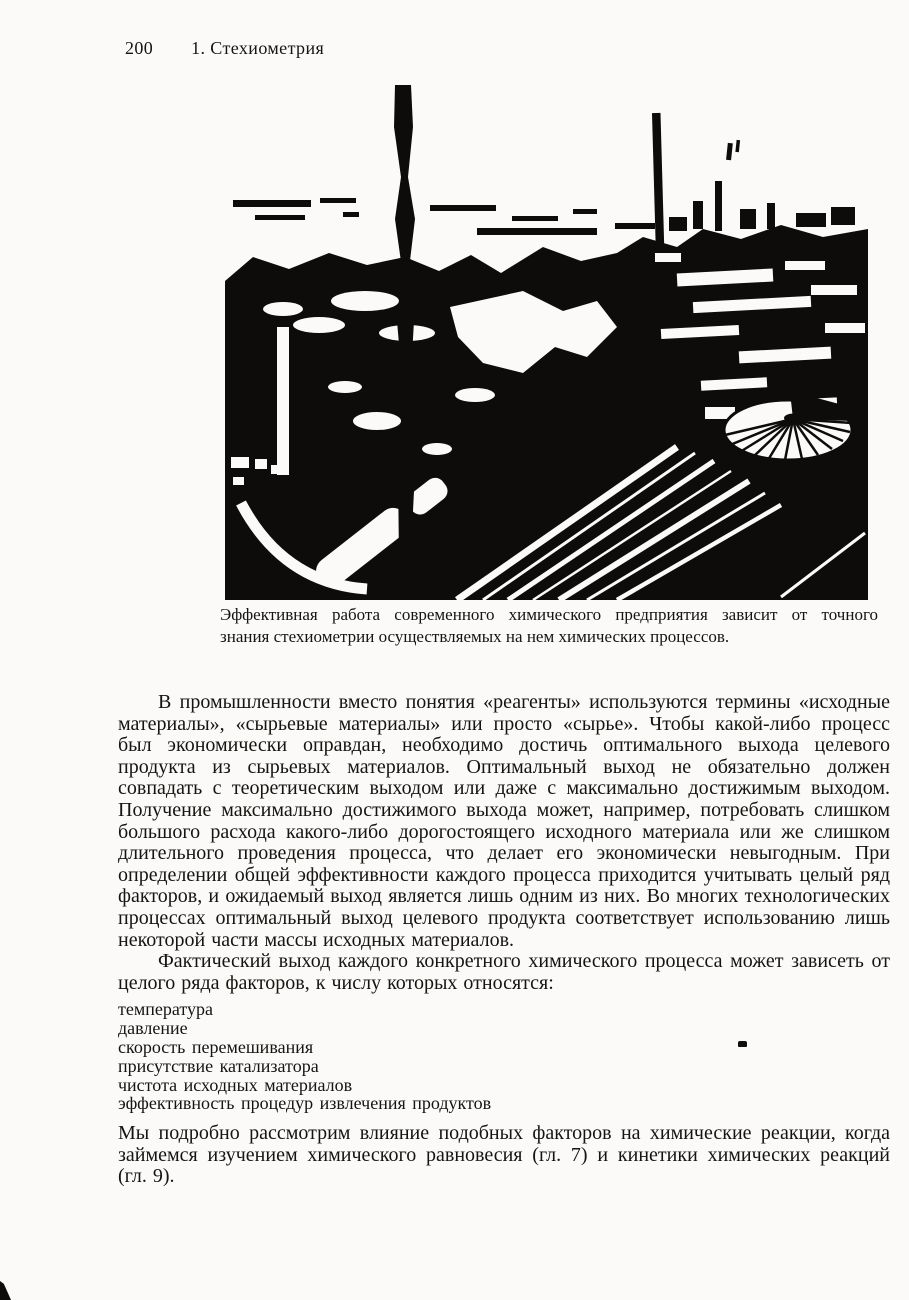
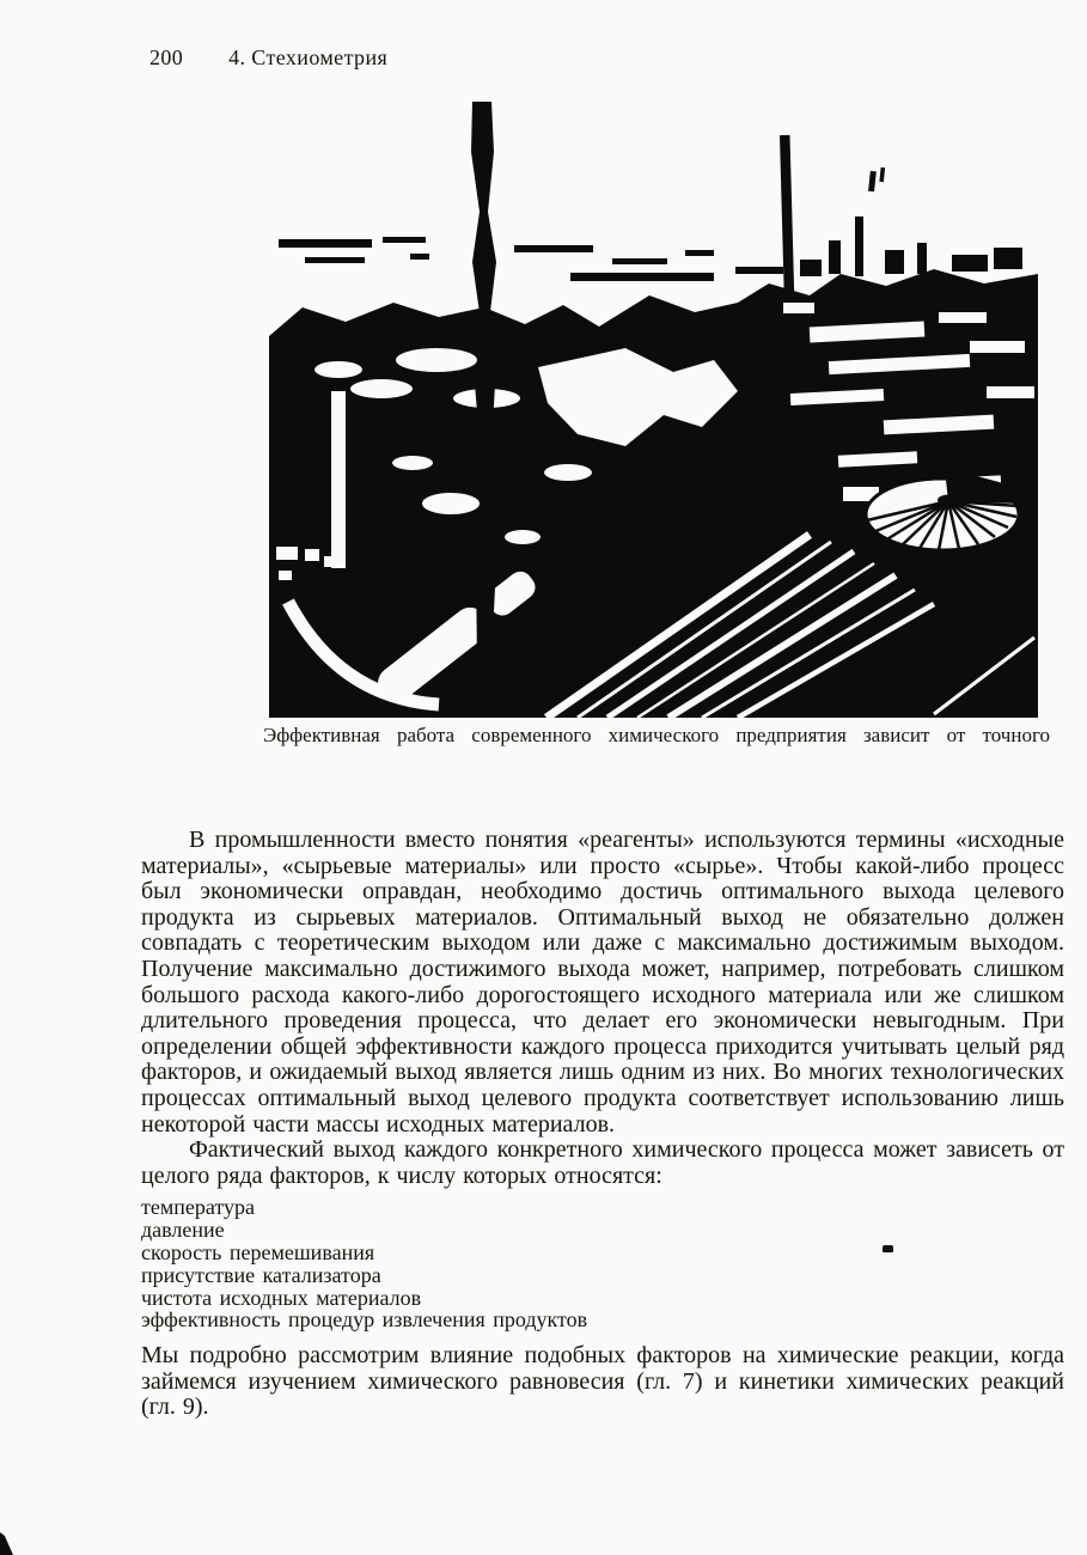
- 200 1. Стехиометрия
+ 200 4. Стехиометрия
  Эффективная работа современного химического предприятия зависит от точного
- знания стехиометрии осуществляемых на нем химических процессов.
  В промышленности вместо понятия «реагенты» используются термины «исходные материалы», «сырьевые материалы» или просто «сырье». Чтобы какой-либо процесс был экономически оправдан, необходимо достичь оптимального выхода целевого продукта из сырьевых материалов. Оптимальный выход не обязательно должен совпадать с теоретическим выходом или даже с максимально достижимым выходом. Получение максимально достижимого выхода может, например, потребовать слишком большого расхода какого-либо дорогостоящего исходного материала или же слишком длительного проведения процесса, что делает его экономически невыгодным. При определении общей эффективности каждого процесса приходится учитывать целый ряд факторов, и ожидаемый выход является лишь одним из них. Во многих технологических процессах оптимальный выход целевого продукта соответствует использованию лишь некоторой части массы исходных материалов.
  Фактический выход каждого конкретного химического процесса может зависеть от целого ряда факторов, к числу которых относятся:
  температура
  давление
  скорость перемешивания
  присутствие катализатора
  чистота исходных материалов
  эффективность процедур извлечения продуктов
  Мы подробно рассмотрим влияние подобных факторов на химические реакции, когда займемся изучением химического равновесия (гл. 7) и кинетики химических реакций (гл. 9).
